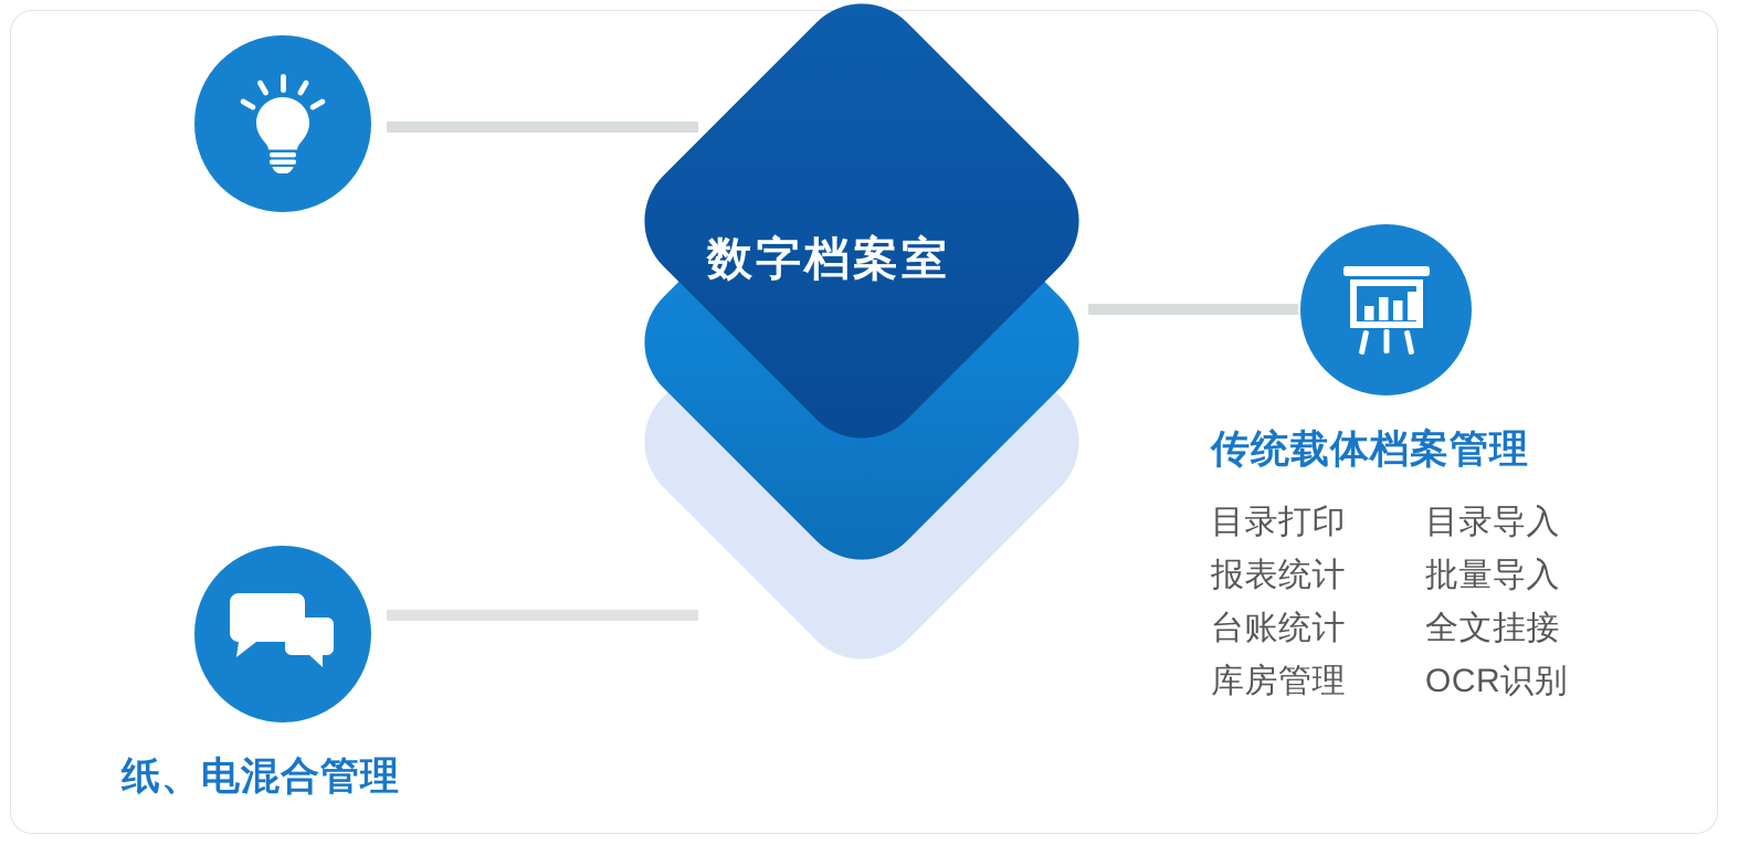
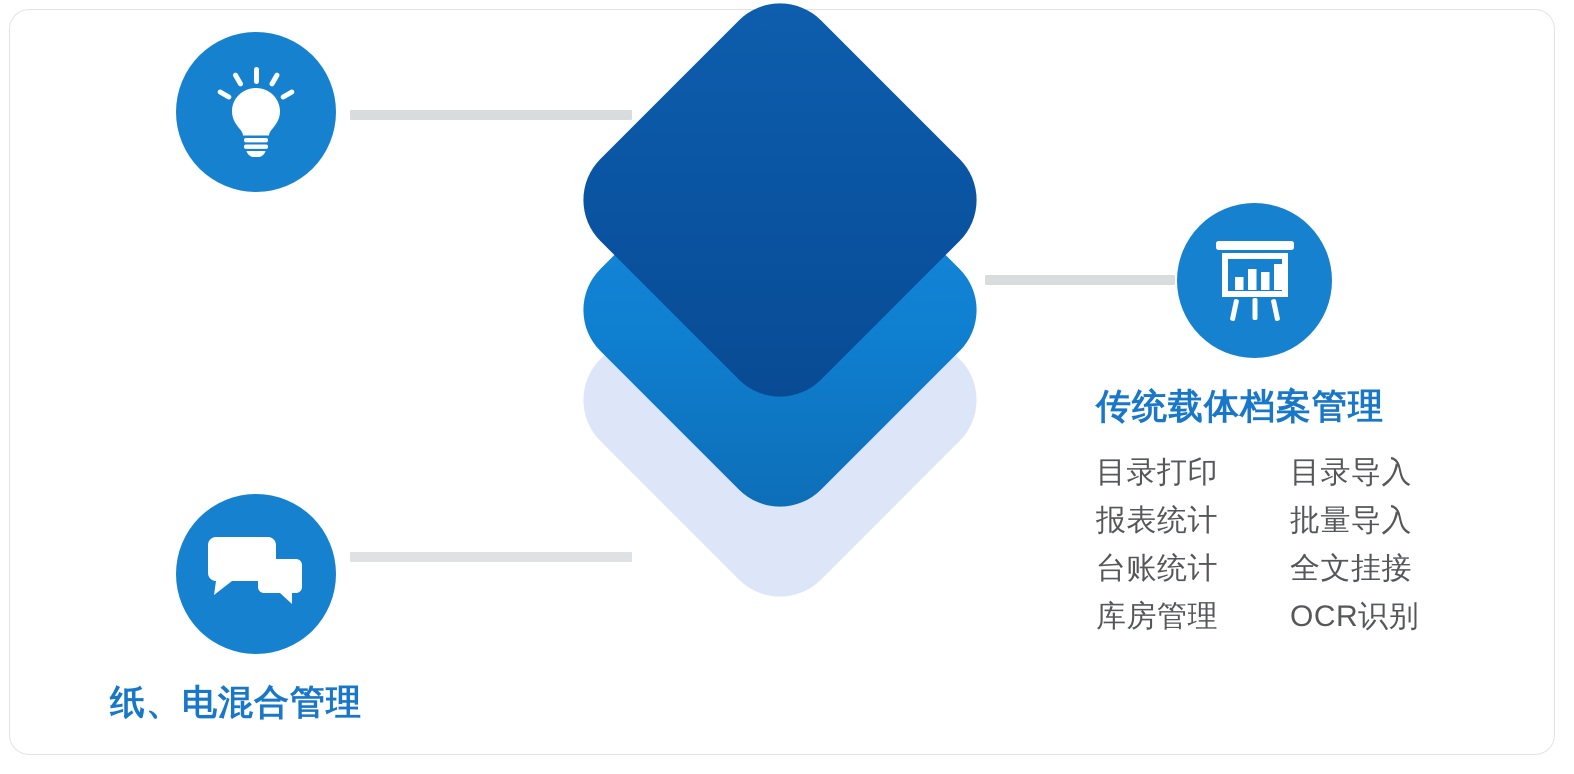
- 数字档案室
  纸、电混合管理
  传统载体档案管理
  目录打印
  报表统计
  台账统计
  库房管理
  目录导入
  批量导入
  全文挂接
  OCR识别
